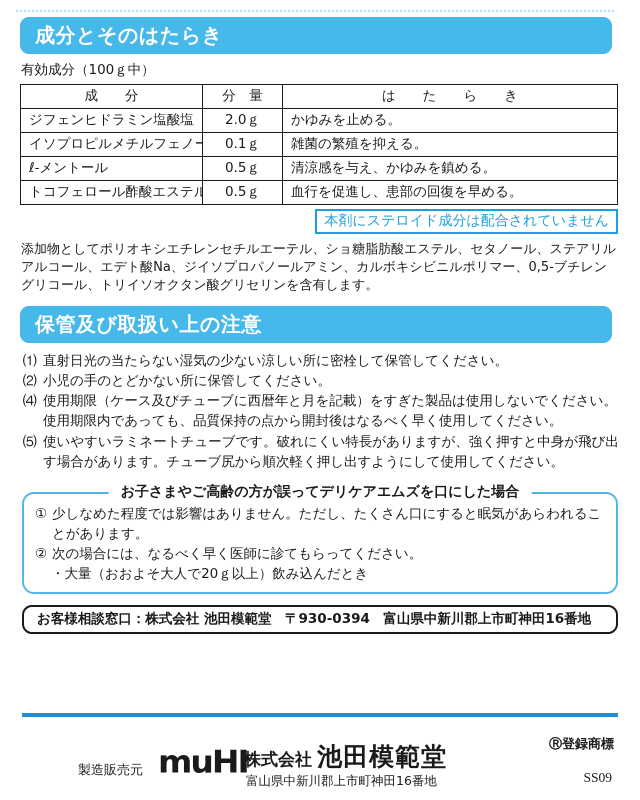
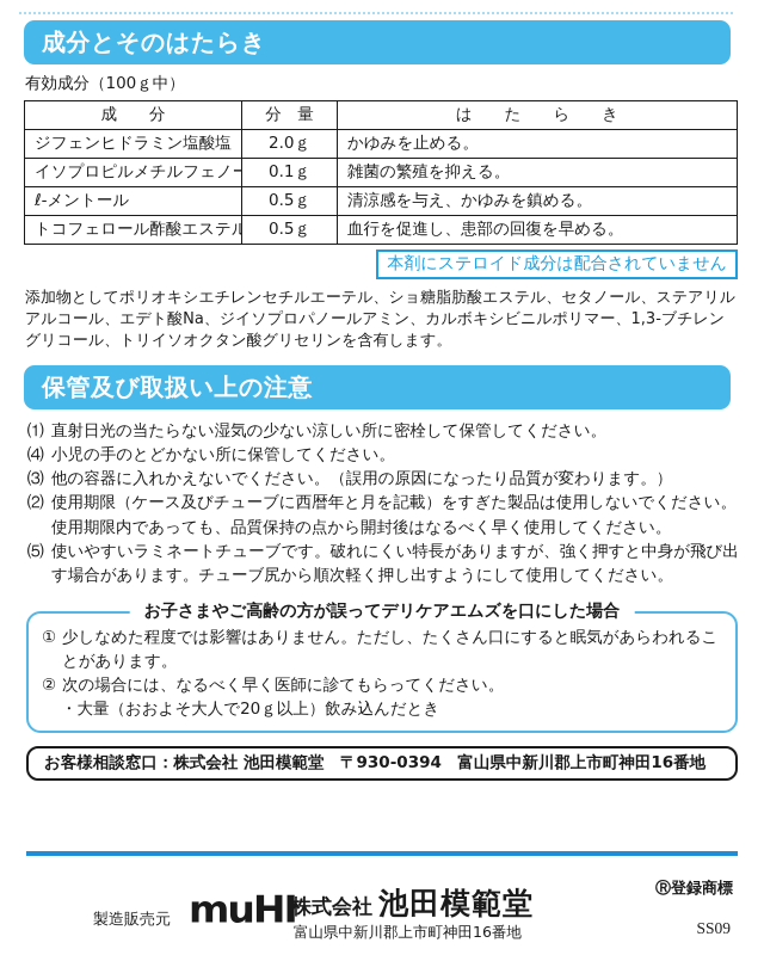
  成分とそのはたらき
  有効成分（100ｇ中）
  成 分	分 量	は た ら き
  ジフェンヒドラミン塩酸塩	2.0ｇ	かゆみを止める。
  イソプロピルメチルフェノー	0.1ｇ	雑菌の繁殖を抑える。
  ℓ-メントール	0.5ｇ	清涼感を与え、かゆみを鎮める。
  トコフェロール酢酸エステル	0.5ｇ	血行を促進し、患部の回復を早める。
  本剤にステロイド成分は配合されていません
- 添加物としてポリオキシエチレンセチルエーテル、ショ糖脂肪酸エステル、セタノール、ステアリルアルコール、エデト酸Na、ジイソプロパノールアミン、カルボキシビニルポリマー、0,5-ブチレングリコール、トリイソオクタン酸グリセリンを含有します。
+ 添加物としてポリオキシエチレンセチルエーテル、ショ糖脂肪酸エステル、セタノール、ステアリルアルコール、エデト酸Na、ジイソプロパノールアミン、カルボキシビニルポリマー、1,3-ブチレングリコール、トリイソオクタン酸グリセリンを含有します。
  保管及び取扱い上の注意
  ⑴
  直射日光の当たらない湿気の少ない涼しい所に密栓して保管してください。
- ⑵
+ ⑷
  小児の手のとどかない所に保管してください。
+ ⑶
+ 他の容器に入れかえないでください。（誤用の原因になったり品質が変わります。）
- ⑷
+ ⑵
  使用期限（ケース及びチューブに西暦年と月を記載）をすぎた製品は使用しないでください。使用期限内であっても、品質保持の点から開封後はなるべく早く使用してください。
  ⑸
  使いやすいラミネートチューブです。破れにくい特長がありますが、強く押すと中身が飛び出す場合があります。チューブ尻から順次軽く押し出すようにして使用してください。
  お子さまやご高齢の方が誤ってデリケアエムズを口にした場合
  ①
  少しなめた程度では影響はありません。ただし、たくさん口にすると眠気があらわれることがあります。
  ②
  次の場合には、なるべく早く医師に診てもらってください。
  ・大量（おおよそ大人で20ｇ以上）飲み込んだとき
  お客様相談窓口：株式会社 池田模範堂 〒930-0394 富山県中新川郡上市町神田16番地
  Ⓡ登録商標
  製造販売元
  muHI
  株式会社 池田模範堂
  富山県中新川郡上市町神田16番地
  SS09
